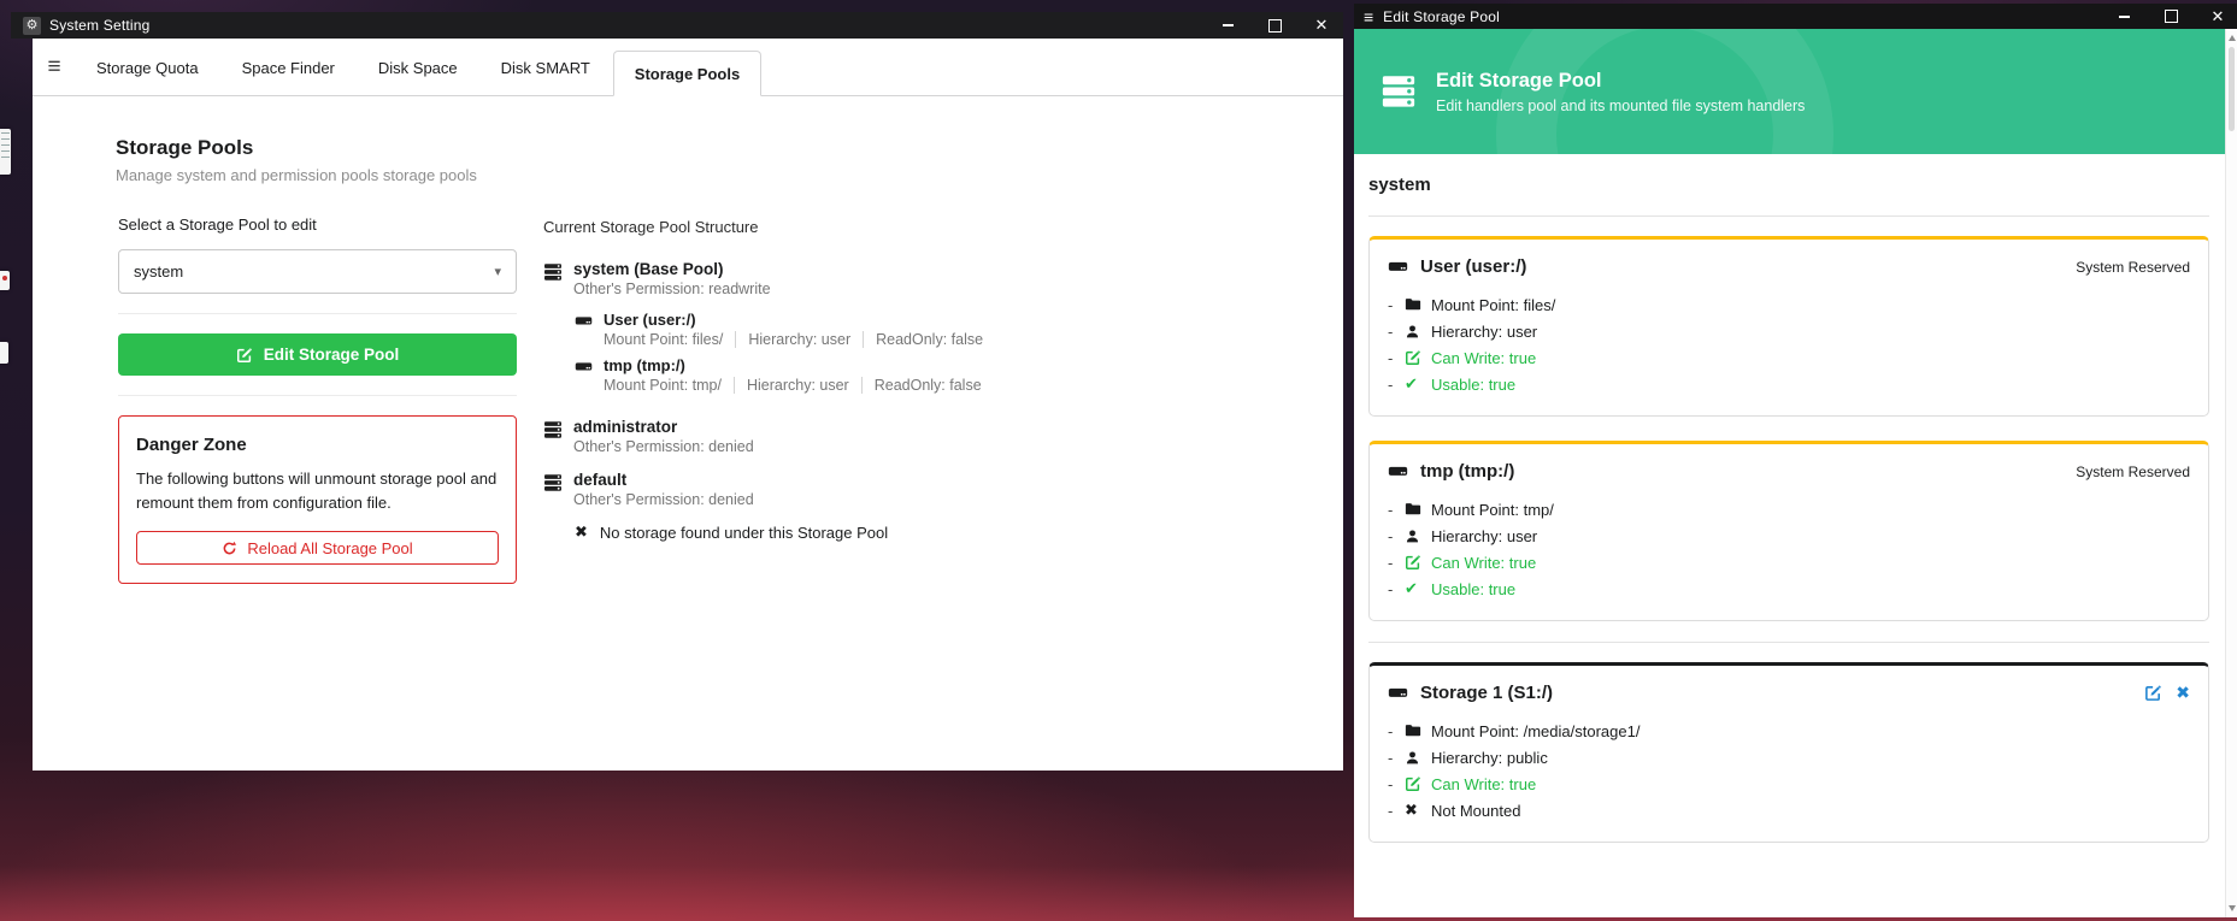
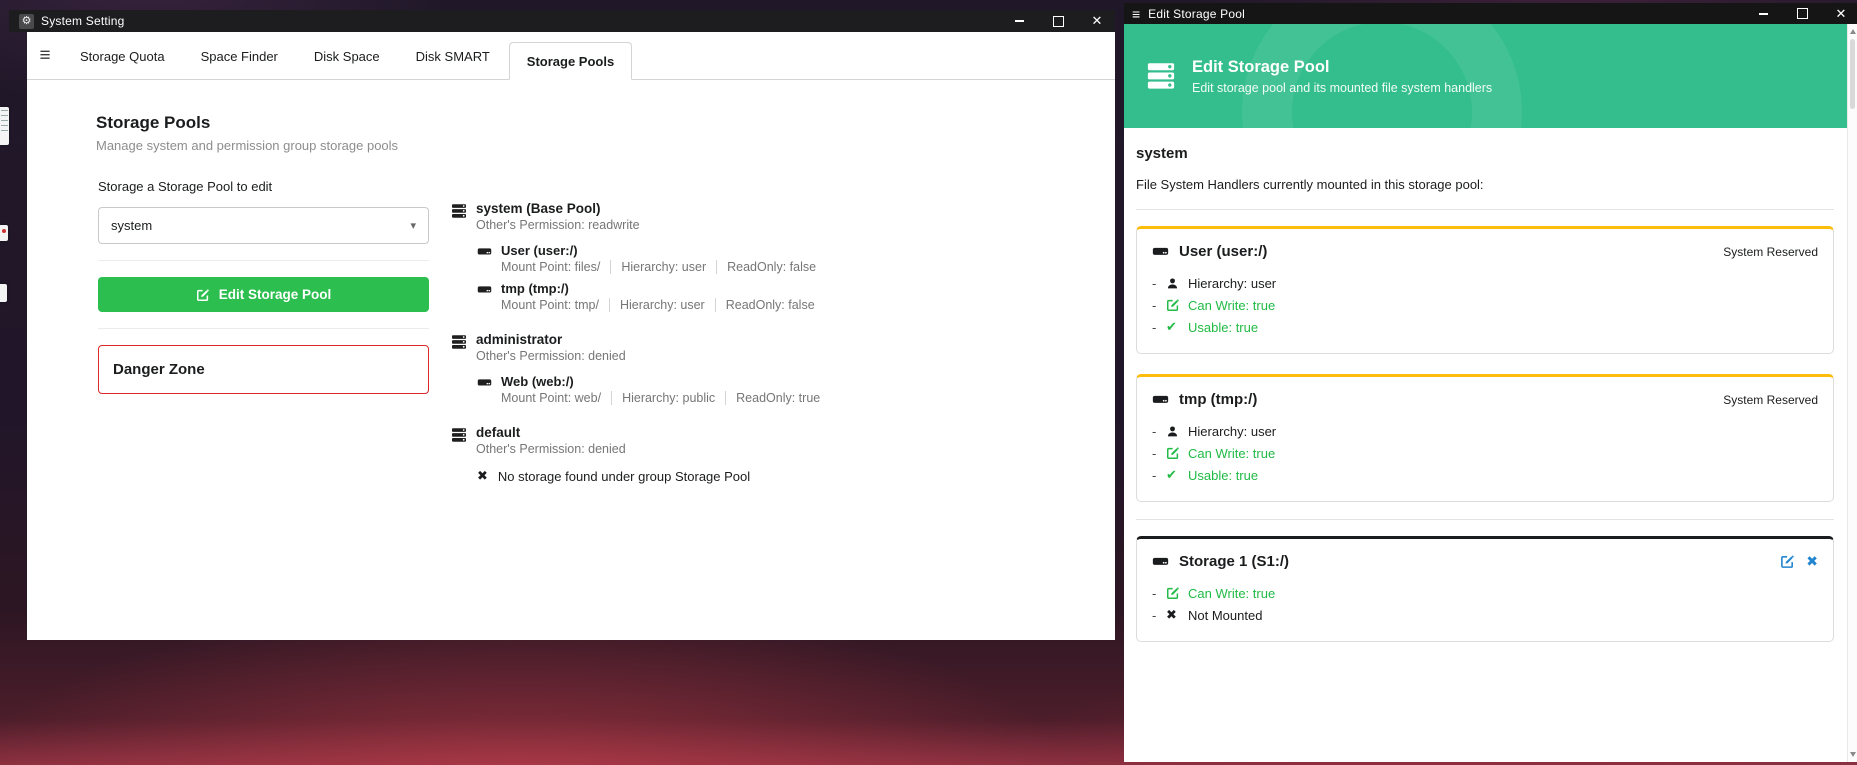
  ⚙
  System Setting
  ✕
  ≡
  Storage Quota
  Space Finder
  Disk Space
  Disk SMART
  Storage Pools
  Storage Pools
- Manage system and permission pools storage pools
+ Manage system and permission group storage pools
- Select a Storage Pool to edit
+ Storage a Storage Pool to edit
  system
  ▾
  Edit Storage Pool
  Danger Zone
- The following buttons will unmount storage pool and remount them from configuration file.
- Reload All Storage Pool
- Current Storage Pool Structure
  system (Base Pool)
  Other's Permission: readwrite
  User (user:/)
  Mount Point: files/ Hierarchy: user ReadOnly: false
  tmp (tmp:/)
  Mount Point: tmp/ Hierarchy: user ReadOnly: false
  administrator
  Other's Permission: denied
+ Web (web:/)
+ Mount Point: web/ Hierarchy: public ReadOnly: true
  default
  Other's Permission: denied
  ✖
- No storage found under this Storage Pool
+ No storage found under group Storage Pool
  ≡
  Edit Storage Pool
  ✕
  Edit Storage Pool
- Edit handlers pool and its mounted file system handlers
+ Edit storage pool and its mounted file system handlers
  system
+ File System Handlers currently mounted in this storage pool:
  User (user:/)
  System Reserved
- Mount Point: files/
  Hierarchy: user
  Can Write: true
  ✔
  Usable: true
  tmp (tmp:/)
  System Reserved
- Mount Point: tmp/
  Hierarchy: user
  Can Write: true
  ✔
  Usable: true
  Storage 1 (S1:/)
  ✖
- Mount Point: /media/storage1/
- Hierarchy: public
  Can Write: true
  ✖
  Not Mounted
